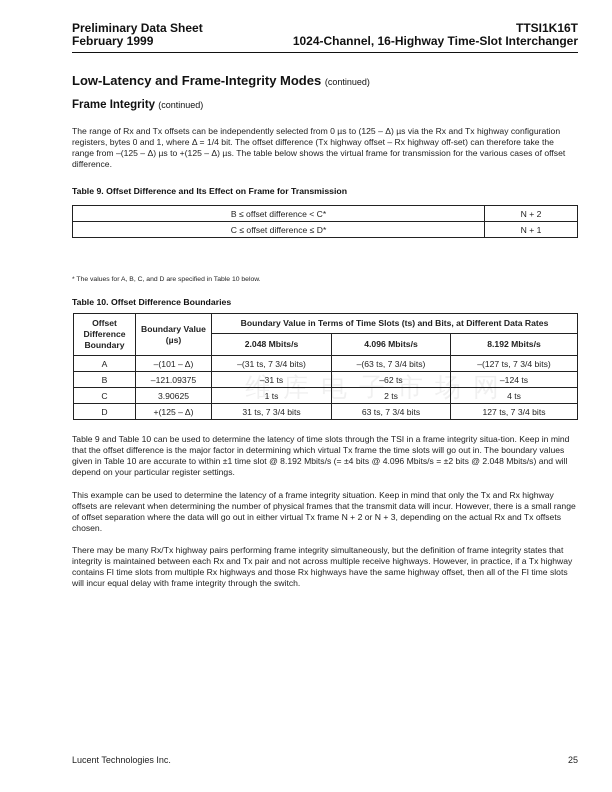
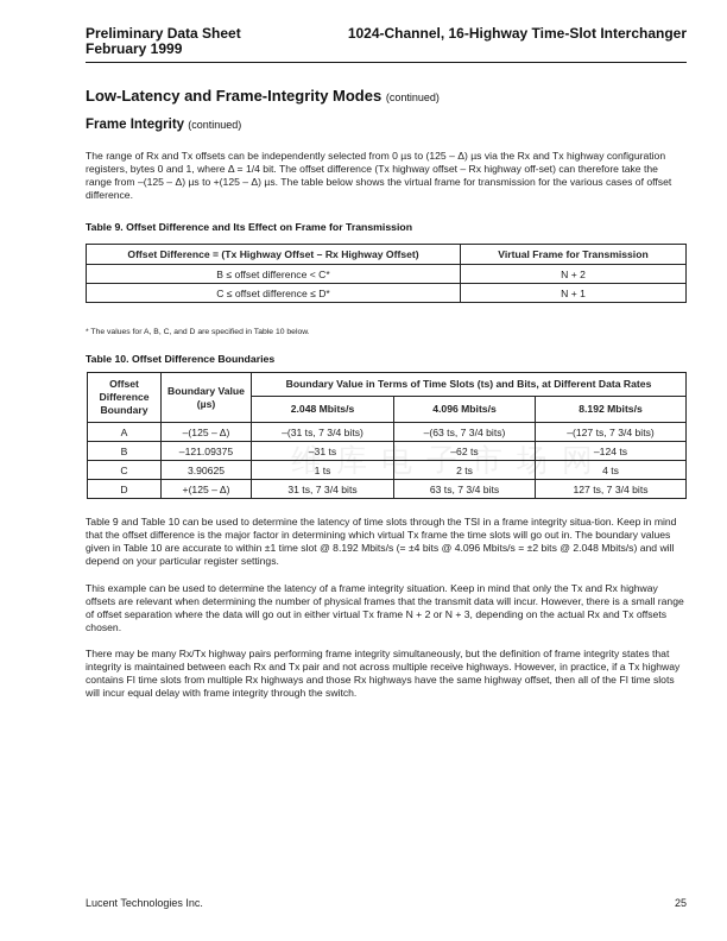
  Preliminary Data Sheet
  February 1999
- TTSI1K16T
  1024-Channel, 16-Highway Time-Slot Interchanger
  Low-Latency and Frame-Integrity Modes (continued)
  Frame Integrity (continued)
  The range of Rx and Tx offsets can be independently selected from 0 µs to (125 – Δ) µs via the Rx and Tx highway configuration registers, bytes 0 and 1, where Δ = 1/4 bit. The offset difference (Tx highway offset – Rx highway off-set) can therefore take the range from –(125 – Δ) µs to +(125 – Δ) µs. The table below shows the virtual frame for transmission for the various cases of offset difference.
  Table 9. Offset Difference and Its Effect on Frame for Transmission
+ Offset Difference = (Tx Highway Offset – Rx Highway Offset)	Virtual Frame for Transmission
  B ≤ offset difference < C*	N + 2
  C ≤ offset difference ≤ D*	N + 1
  Table 10. Offset Difference Boundaries
  Offset Difference Boundary	Boundary Value (µs)	Boundary Value in Terms of Time Slots (ts) and Bits, at Different Data Rates
  2.048 Mbits/s	4.096 Mbits/s	8.192 Mbits/s
- A	–(101 – Δ)	–(31 ts, 7 3/4 bits)	–(63 ts, 7 3/4 bits)	–(127 ts, 7 3/4 bits)
+ A	–(125 – Δ)	–(31 ts, 7 3/4 bits)	–(63 ts, 7 3/4 bits)	–(127 ts, 7 3/4 bits)
  B	–121.09375	–31 ts	–62 ts	–124 ts
  C	3.90625	1 ts	2 ts	4 ts
  D	+(125 – Δ)	31 ts, 7 3/4 bits	63 ts, 7 3/4 bits	127 ts, 7 3/4 bits
  维库电子市场网
  Table 9 and Table 10 can be used to determine the latency of time slots through the TSI in a frame integrity situa-tion. Keep in mind that the offset difference is the major factor in determining which virtual Tx frame the time slots will go out in. The boundary values given in Table 10 are accurate to within ±1 time slot @ 8.192 Mbits/s (= ±4 bits @ 4.096 Mbits/s = ±2 bits @ 2.048 Mbits/s) and will depend on your particular register settings.
  This example can be used to determine the latency of a frame integrity situation. Keep in mind that only the Tx and Rx highway offsets are relevant when determining the number of physical frames that the transmit data will incur. However, there is a small range of offset separation where the data will go out in either virtual Tx frame N + 2 or N + 3, depending on the actual Rx and Tx offsets chosen.
  There may be many Rx/Tx highway pairs performing frame integrity simultaneously, but the definition of frame integrity states that integrity is maintained between each Rx and Tx pair and not across multiple receive highways. However, in practice, if a Tx highway contains FI time slots from multiple Rx highways and those Rx highways have the same highway offset, then all of the FI time slots will incur equal delay with frame integrity through the switch.
  Lucent Technologies Inc.
  25
